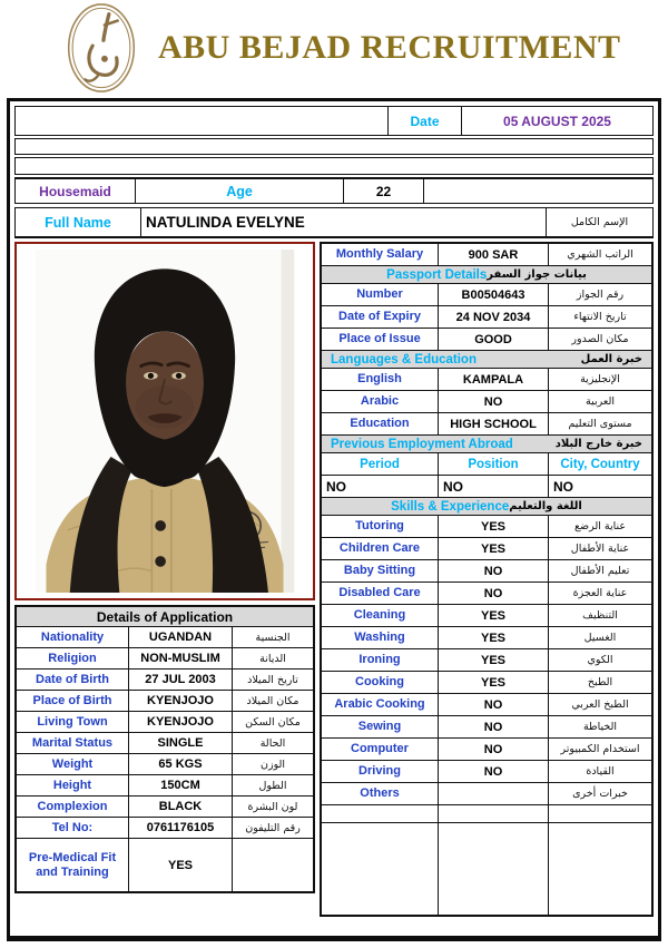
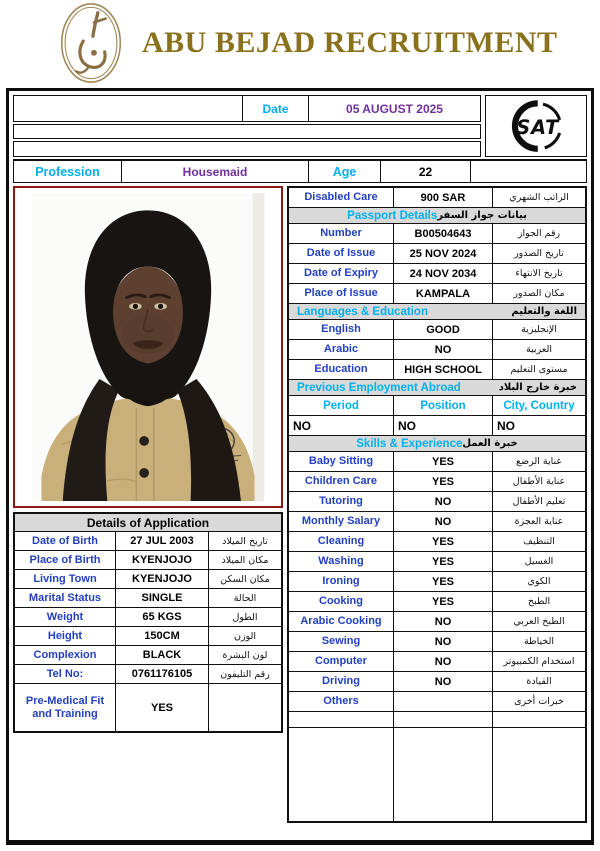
  ABU BEJAD RECRUITMENT
  Date
  05 AUGUST 2025
+ SAT
+ Profession
  Housemaid
  Age
  22
- Full Name
- NATULINDA EVELYNE
- الإسم الكامل
  Details of Application
- Nationality
- UGANDAN
- الجنسية
- Religion
- NON-MUSLIM
- الديانة
  Date of Birth
  27 JUL 2003
  تاريخ الميلاد
  Place of Birth
  KYENJOJO
  مكان الميلاد
  Living Town
  KYENJOJO
  مكان السكن
  Marital Status
  SINGLE
  الحالة
  Weight
  65 KGS
- الوزن
+ الطول
  Height
  150CM
- الطول
+ الوزن
  Complexion
  BLACK
  لون البشرة
  Tel No:
  0761176105
  رقم التليفون
  Pre-Medical Fit and Training
  YES
- Monthly Salary
+ Disabled Care
  900 SAR
  الراتب الشهري
  Passport Details
  بيانات جواز السفر
  Number
  B00504643
  رقم الجواز
+ Date of Issue
+ 25 NOV 2024
+ تاريخ الصدور
  Date of Expiry
  24 NOV 2034
  تاريخ الانتهاء
  Place of Issue
- GOOD
+ KAMPALA
  مكان الصدور
  Languages & Education
- خبرة العمل
+ اللغة والتعليم
  English
- KAMPALA
+ GOOD
  الإنجليزية
  Arabic
  NO
  العربية
  Education
  HIGH SCHOOL
  مستوى التعليم
  Previous Employment Abroad
  خبرة خارج البلاد
  Period
  Position
  City, Country
  NO
  NO
  NO
  Skills & Experience
- اللغة والتعليم
+ خبرة العمل
- Tutoring
+ Baby Sitting
  YES
  عناية الرضع
  Children Care
  YES
  عناية الأطفال
- Baby Sitting
+ Tutoring
  NO
  تعليم الأطفال
- Disabled Care
+ Monthly Salary
  NO
  عناية العجزة
  Cleaning
  YES
  التنظيف
  Washing
  YES
  الغسيل
  Ironing
  YES
  الكوي
  Cooking
  YES
  الطبخ
  Arabic Cooking
  NO
  الطبخ العربي
  Sewing
  NO
  الخياطة
  Computer
  NO
  استخدام الكمبيوتر
  Driving
  NO
  القيادة
  Others
  خبرات أخرى
